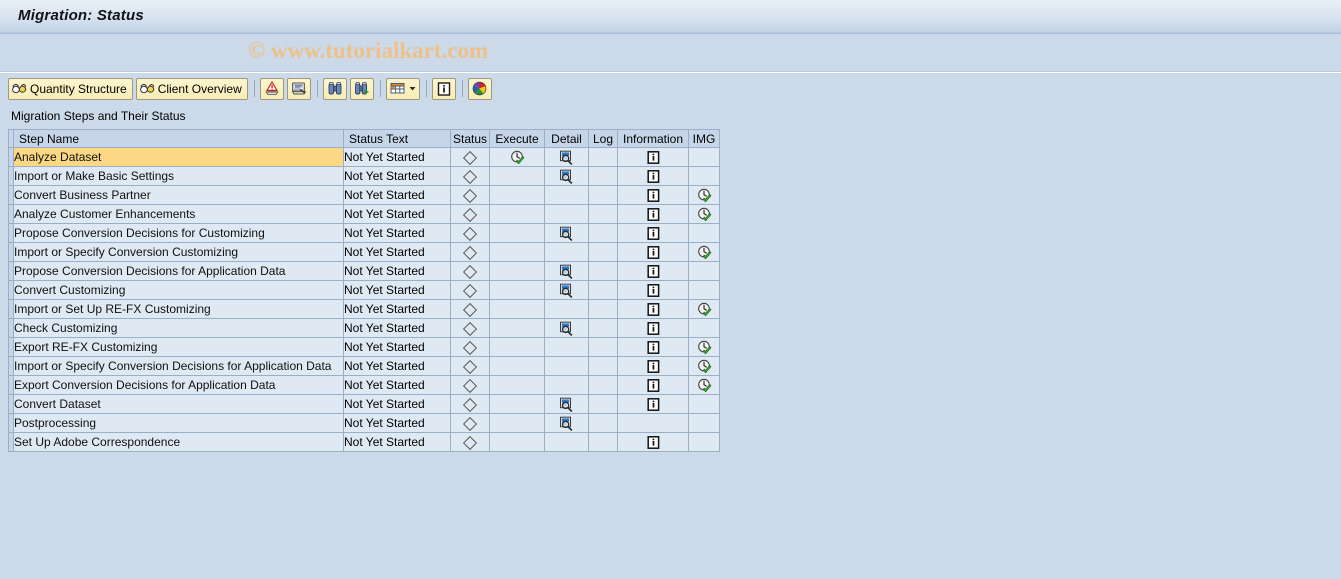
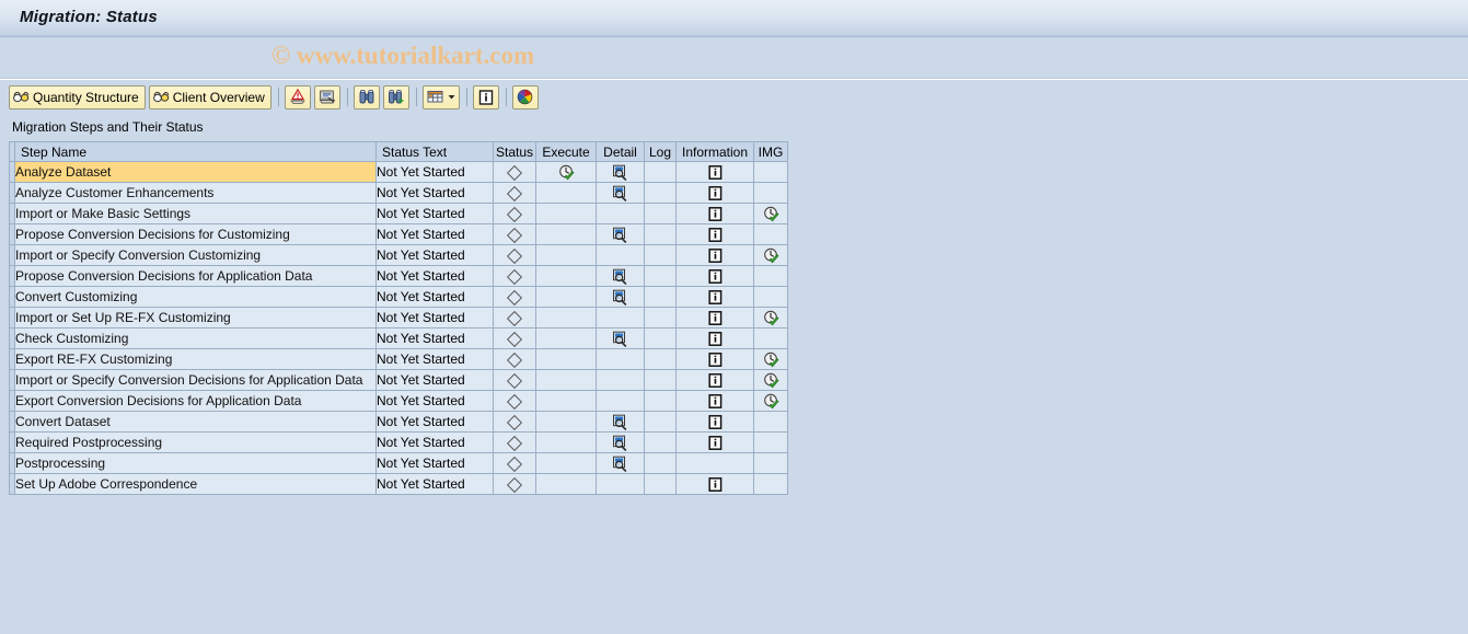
  Migration: Status
  © www.tutorialkart.com
  Quantity Structure
  Client Overview
  Migration Steps and Their Status
  	Step Name	Status Text	Status	Execute	Detail	Log	Information	IMG
  	Analyze Dataset	Not Yet Started
- 	Import or Make Basic Settings	Not Yet Started
+ 	Analyze Customer Enhancements	Not Yet Started
- 	Convert Business Partner	Not Yet Started
- 	Analyze Customer Enhancements	Not Yet Started
+ 	Import or Make Basic Settings	Not Yet Started
  	Propose Conversion Decisions for Customizing	Not Yet Started
  	Import or Specify Conversion Customizing	Not Yet Started
  	Propose Conversion Decisions for Application Data	Not Yet Started
  	Convert Customizing	Not Yet Started
  	Import or Set Up RE-FX Customizing	Not Yet Started
  	Check Customizing	Not Yet Started
  	Export RE-FX Customizing	Not Yet Started
  	Import or Specify Conversion Decisions for Application Data	Not Yet Started
  	Export Conversion Decisions for Application Data	Not Yet Started
  	Convert Dataset	Not Yet Started
+ 	Required Postprocessing	Not Yet Started
  	Postprocessing	Not Yet Started
  	Set Up Adobe Correspondence	Not Yet Started
